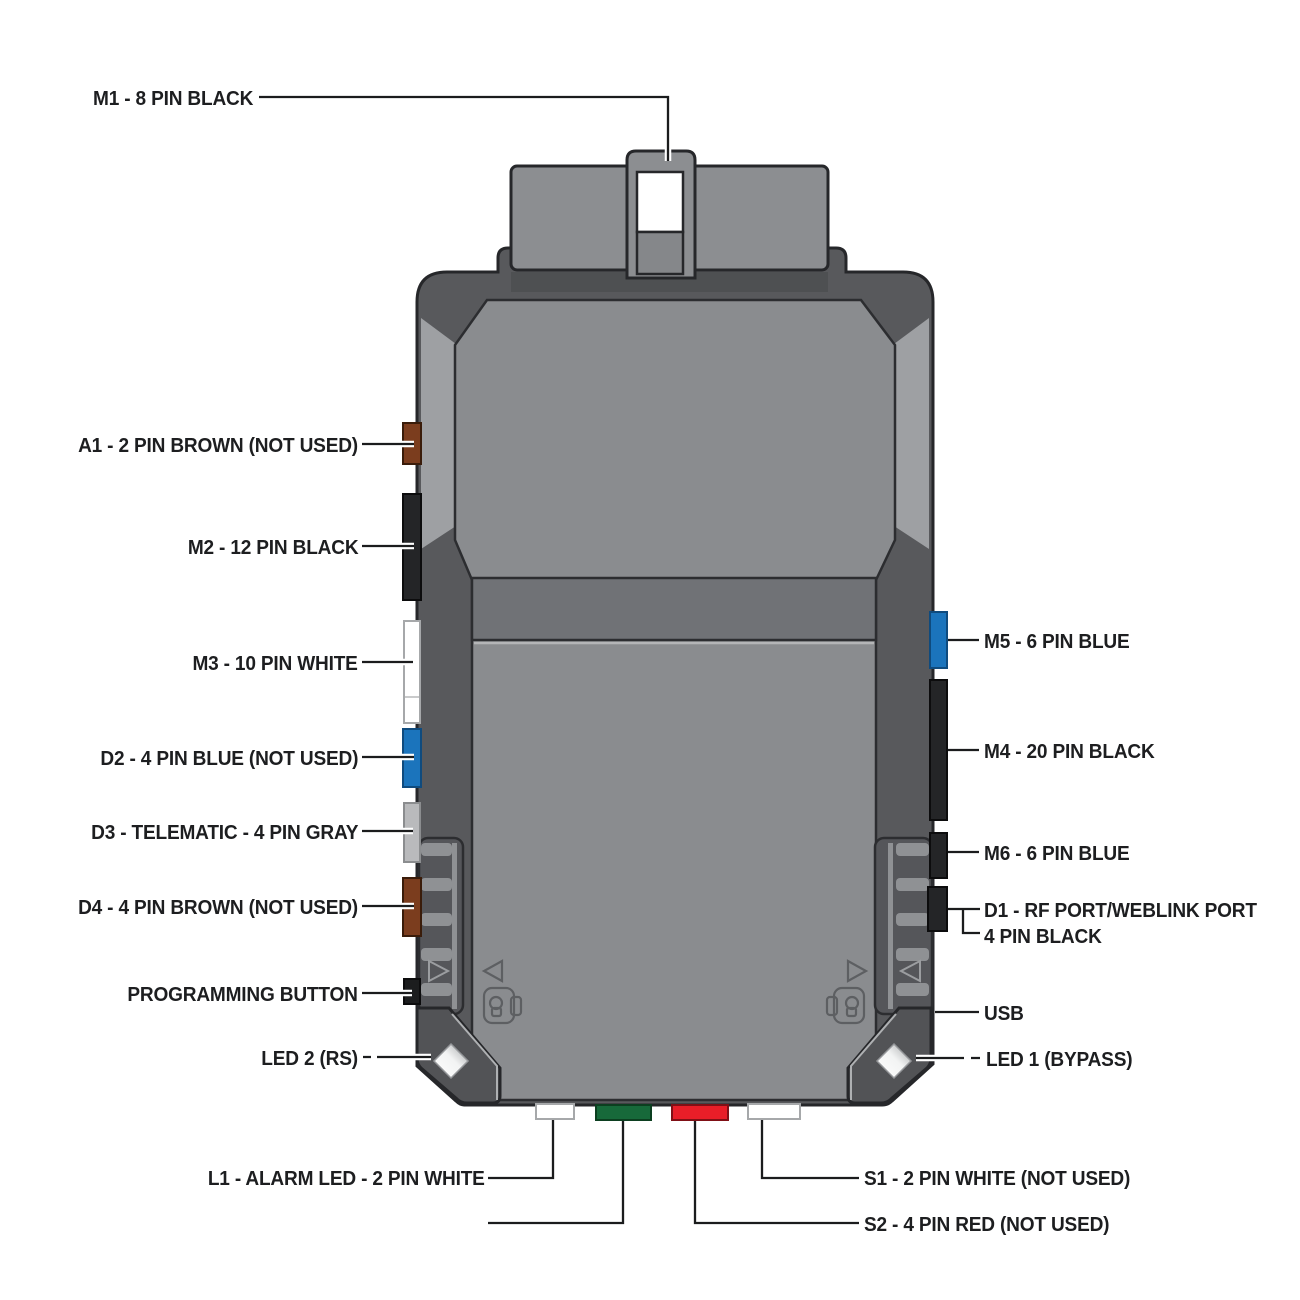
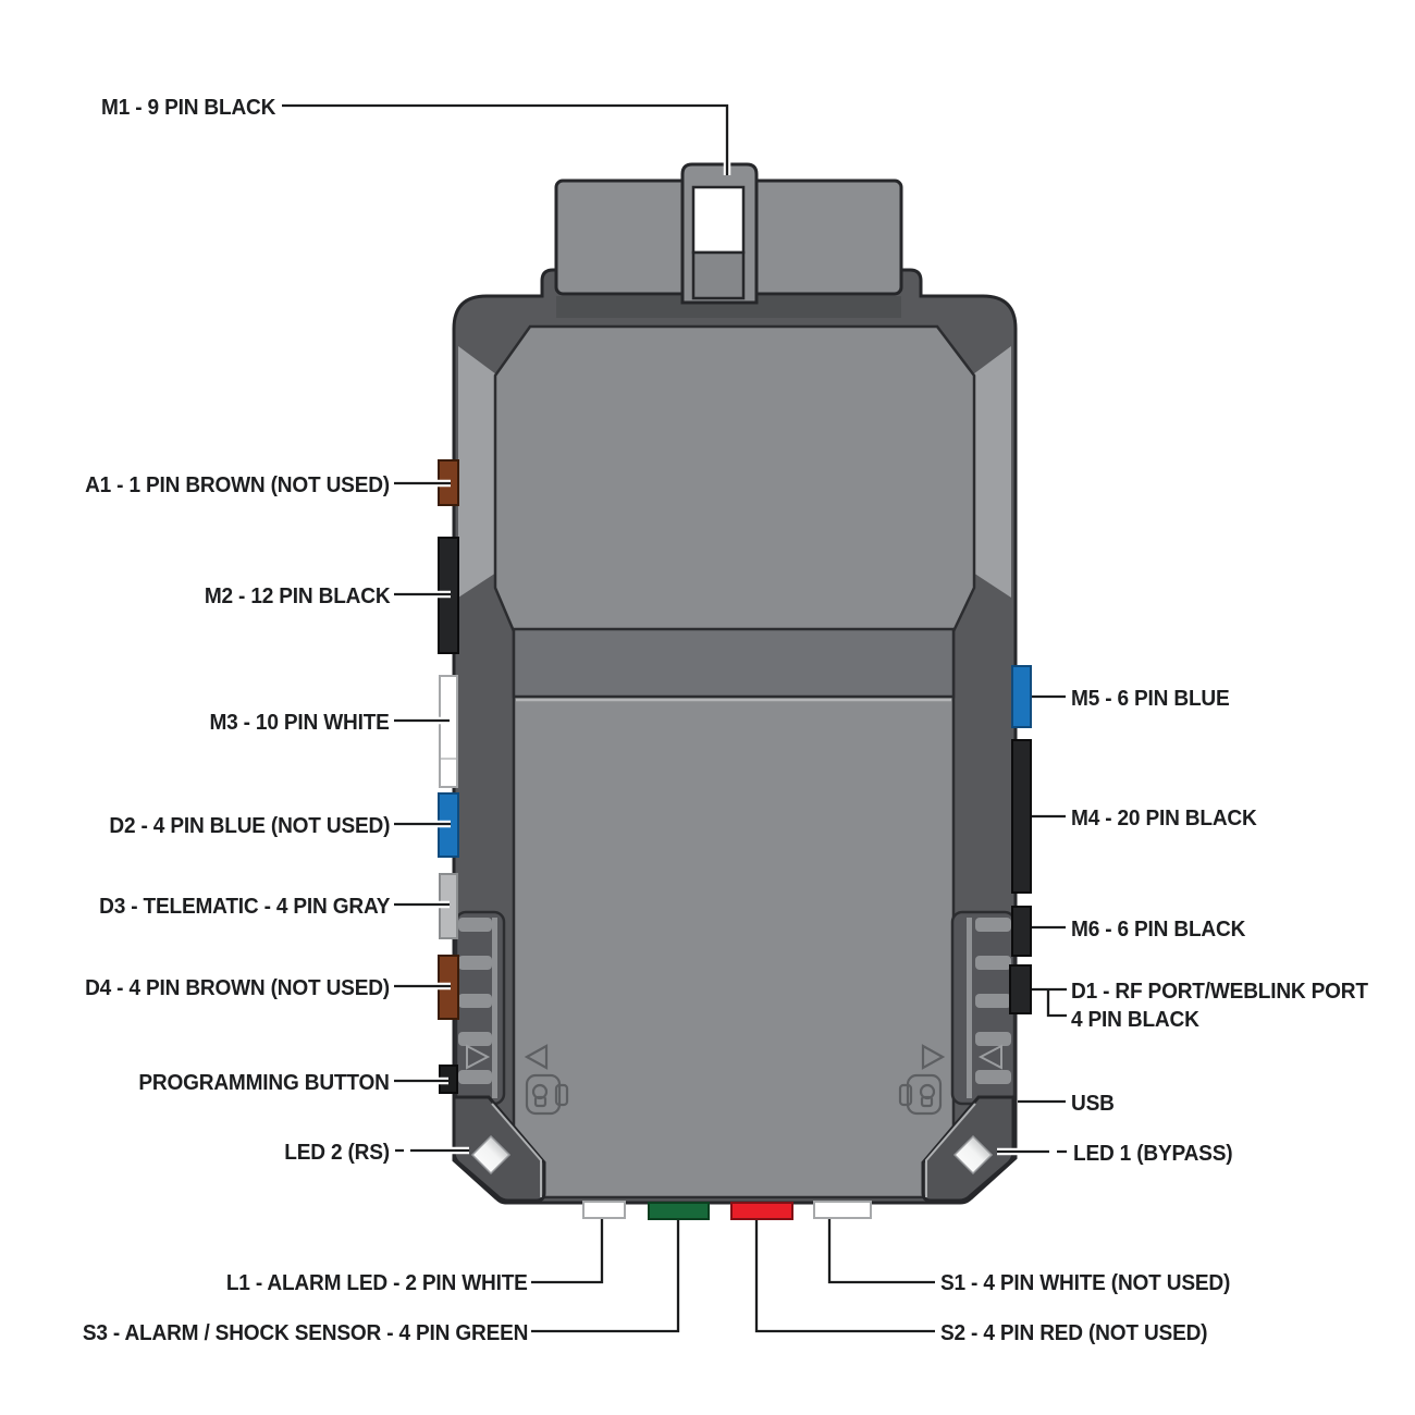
- M1 - 8 PIN BLACK
+ M1 - 9 PIN BLACK
- A1 - 2 PIN BROWN (NOT USED)
+ A1 - 1 PIN BROWN (NOT USED)
  M2 - 12 PIN BLACK
  M3 - 10 PIN WHITE
  D2 - 4 PIN BLUE (NOT USED)
  D3 - TELEMATIC - 4 PIN GRAY
  D4 - 4 PIN BROWN (NOT USED)
  PROGRAMMING BUTTON
  LED 2 (RS)
  L1 - ALARM LED - 2 PIN WHITE
+ S3 - ALARM / SHOCK SENSOR - 4 PIN GREEN
  M5 - 6 PIN BLUE
  M4 - 20 PIN BLACK
- M6 - 6 PIN BLUE
+ M6 - 6 PIN BLACK
  D1 - RF PORT/WEBLINK PORT
  4 PIN BLACK
  USB
  LED 1 (BYPASS)
- S1 - 2 PIN WHITE (NOT USED)
+ S1 - 4 PIN WHITE (NOT USED)
  S2 - 4 PIN RED (NOT USED)
